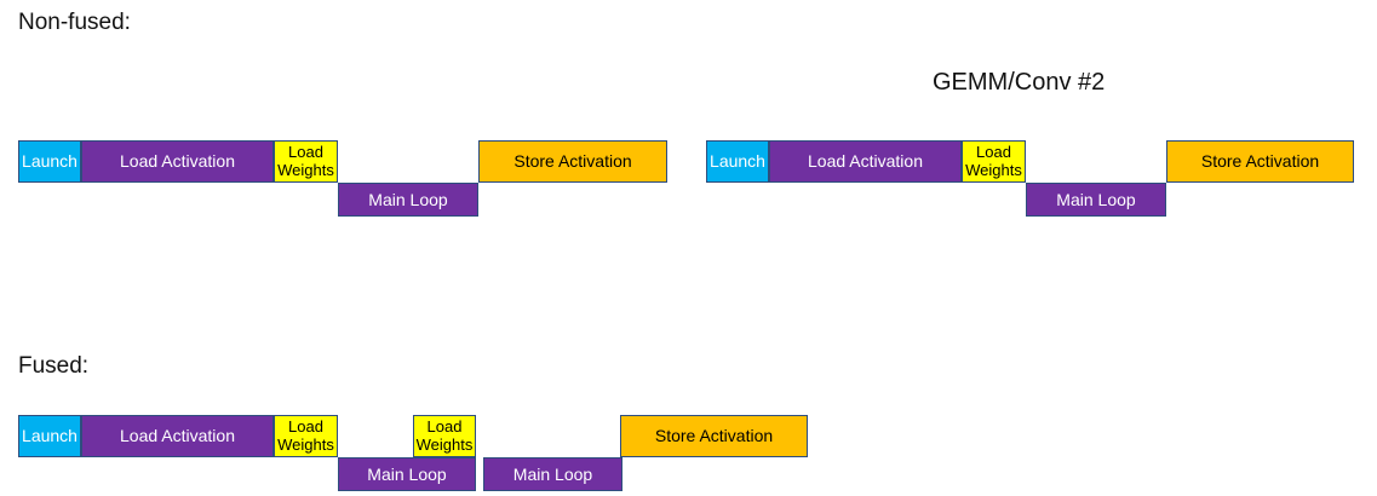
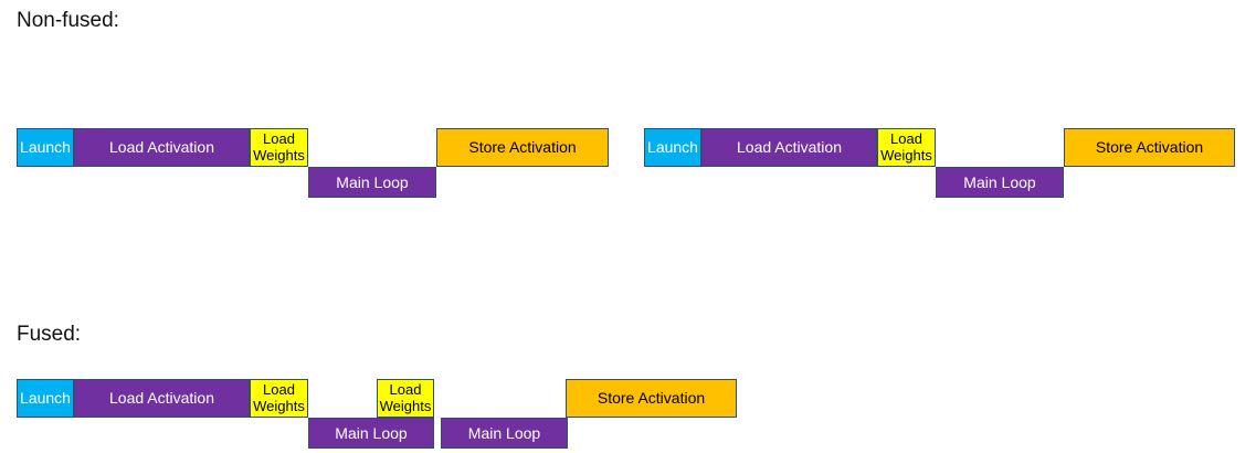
  Non-fused:
- GEMM/Conv #2
  Launch
  Load Activation
  Load Weights
  Main Loop
  Store Activation
  Launch
  Load Activation
  Load Weights
  Main Loop
  Store Activation
  Fused:
  Launch
  Load Activation
  Load Weights
  Main Loop
  Load Weights
  Main Loop
  Store Activation
